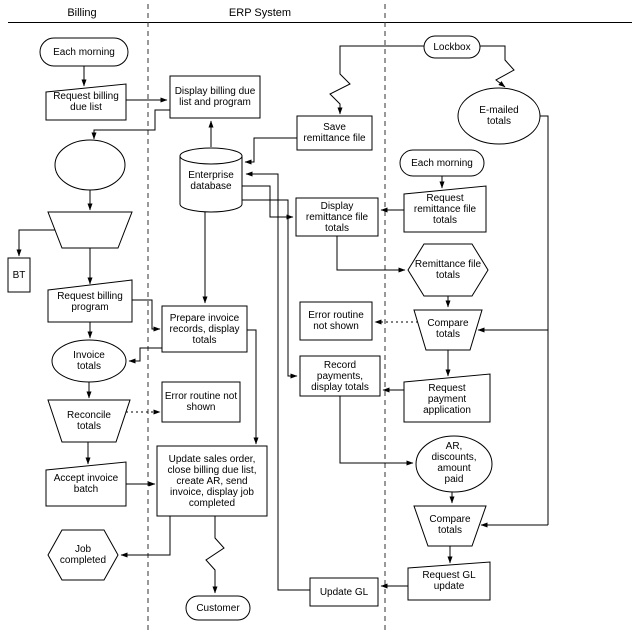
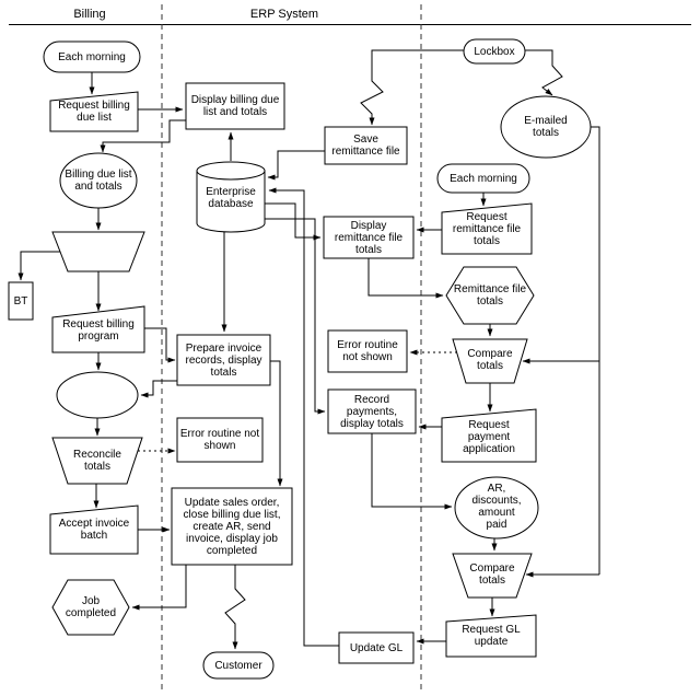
  Billing
  ERP System
  Each morning
  Request billing due list
+ Billing due list and totals
  BT
  Request billing program
- Invoice totals
  Reconcile totals
  Accept invoice batch
  Job completed
- Display billing due list and program
+ Display billing due list and totals
  Save remittance file
  Enterprise database
  Display remittance file totals
  Prepare invoice records, display totals
  Error routine not shown
  Record payments, display totals
  Error routine not shown
  Update sales order, close billing due list, create AR, send invoice, display job completed
  Update GL
  Customer
  Lockbox
  E-mailed totals
  Each morning
  Request remittance file totals
  Remittance file totals
  Compare totals
  Request payment application
  AR, discounts, amount paid
  Compare totals
  Request GL update
